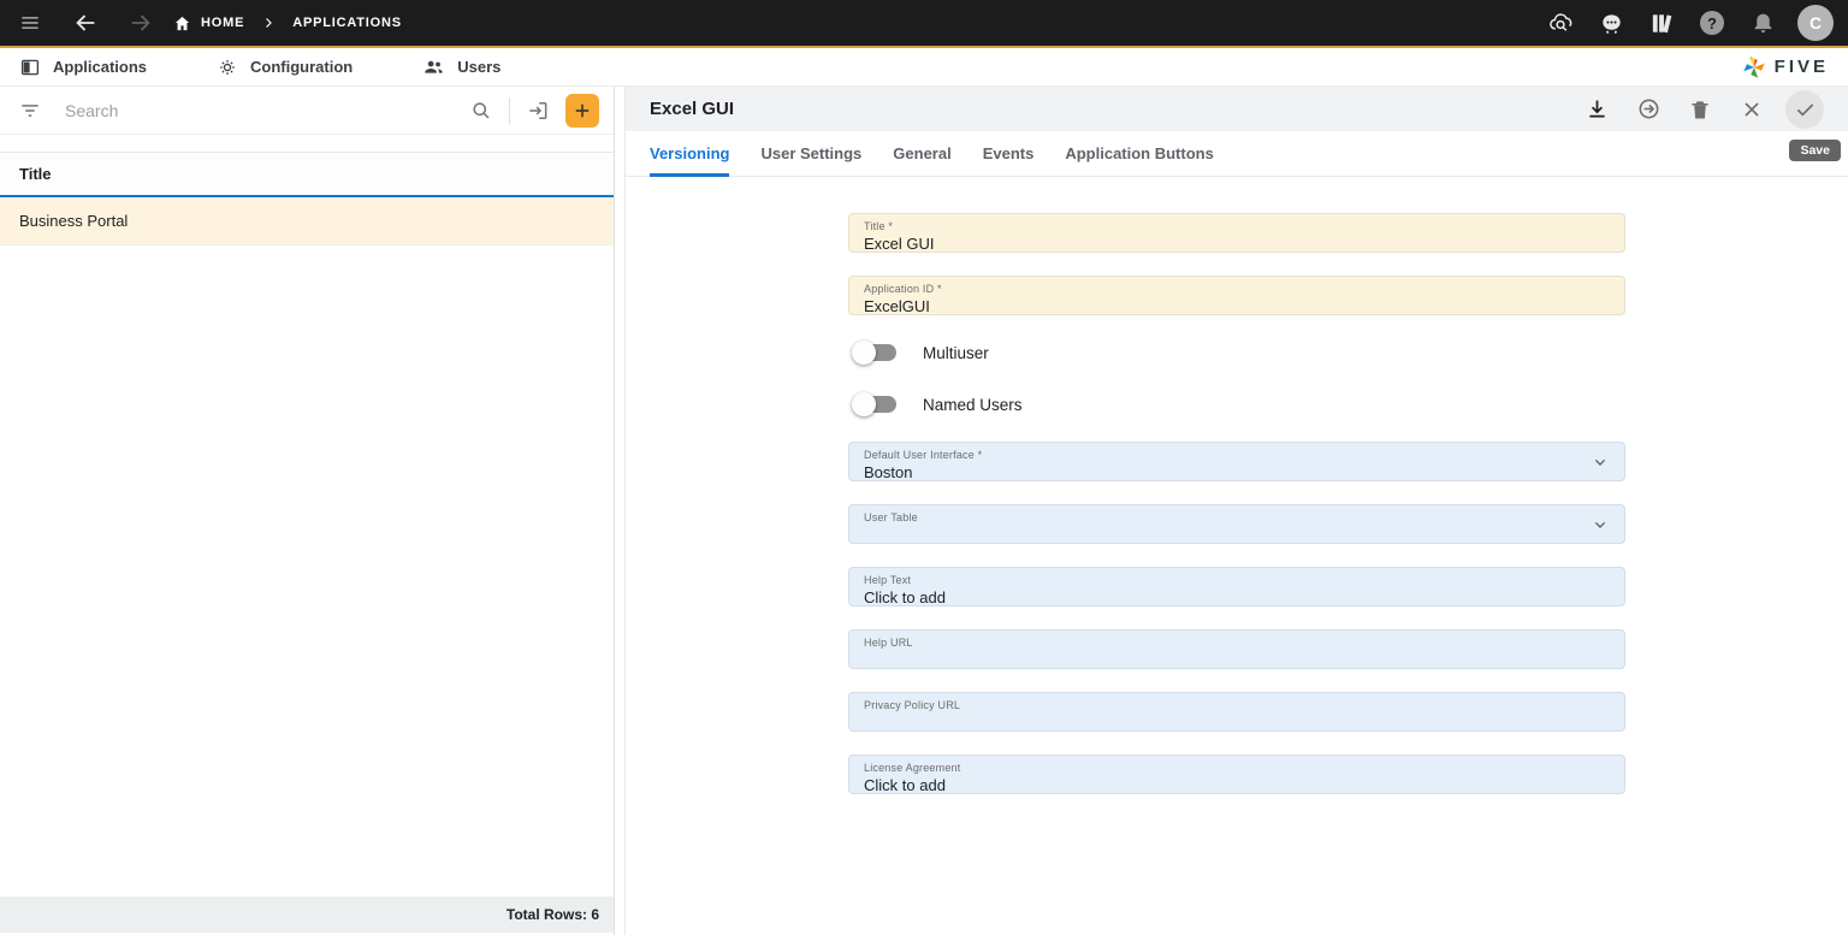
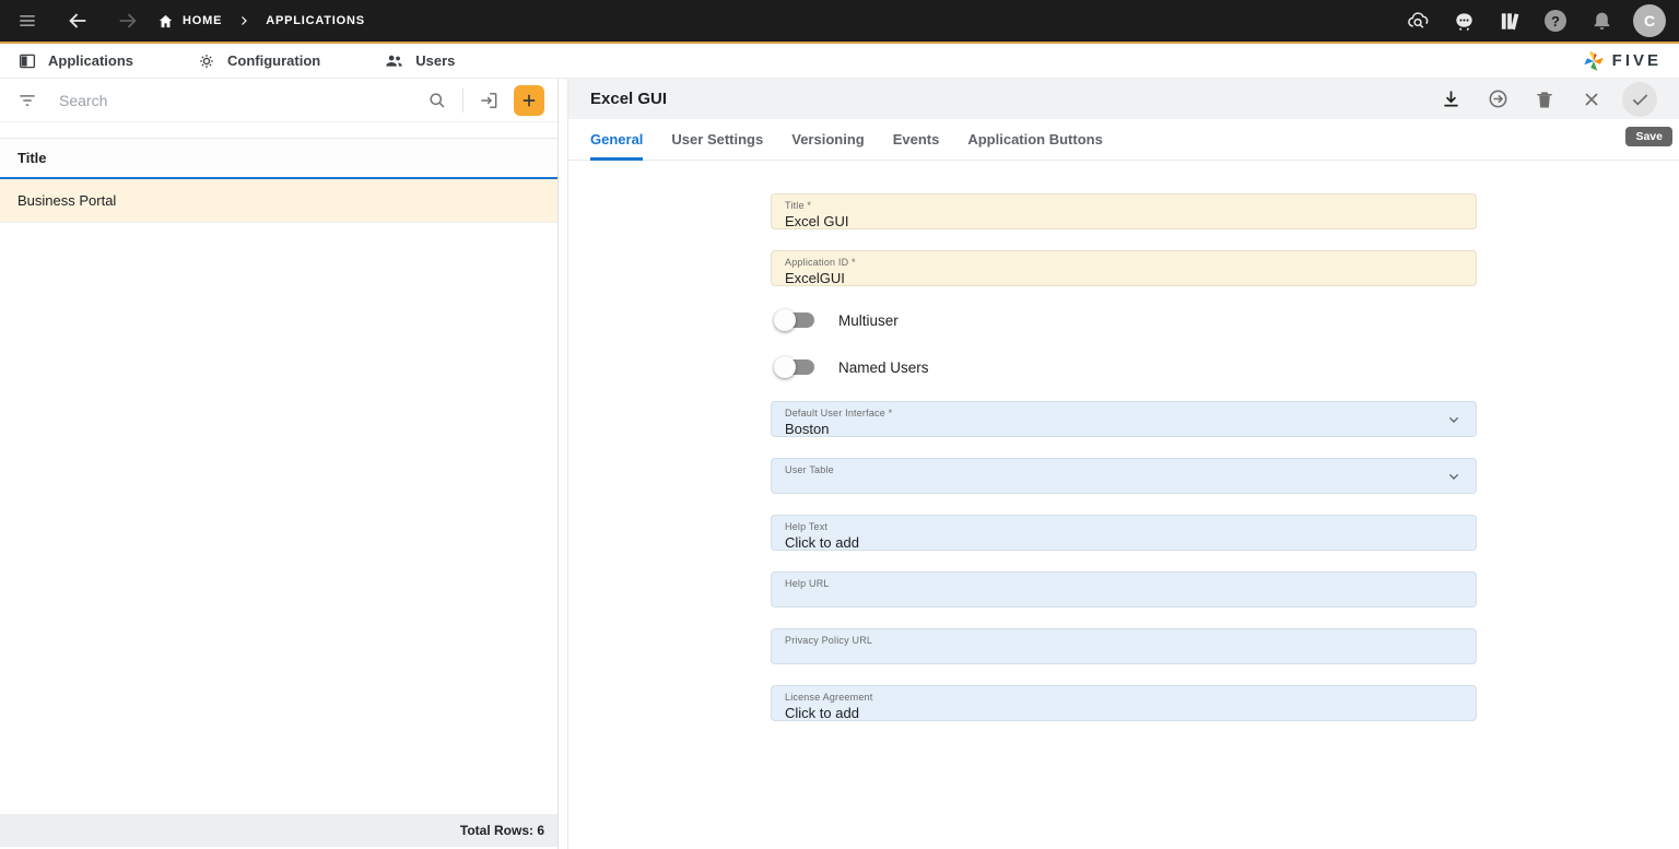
  HOME
  APPLICATIONS
  ?
  C
  Applications
  Configuration
  Users
  FIVE
  Search
  Title
  Business Portal
  Total Rows: 6
  Excel GUI
- Versioning
+ General
  User Settings
- General
+ Versioning
  Events
  Application Buttons
  Save
  Title *
  Excel GUI
  Application ID *
  ExcelGUI
  Multiuser
  Named Users
  Default User Interface *
  Boston
  User Table
  Help Text
  Click to add
  Help URL
  Privacy Policy URL
  License Agreement
  Click to add
